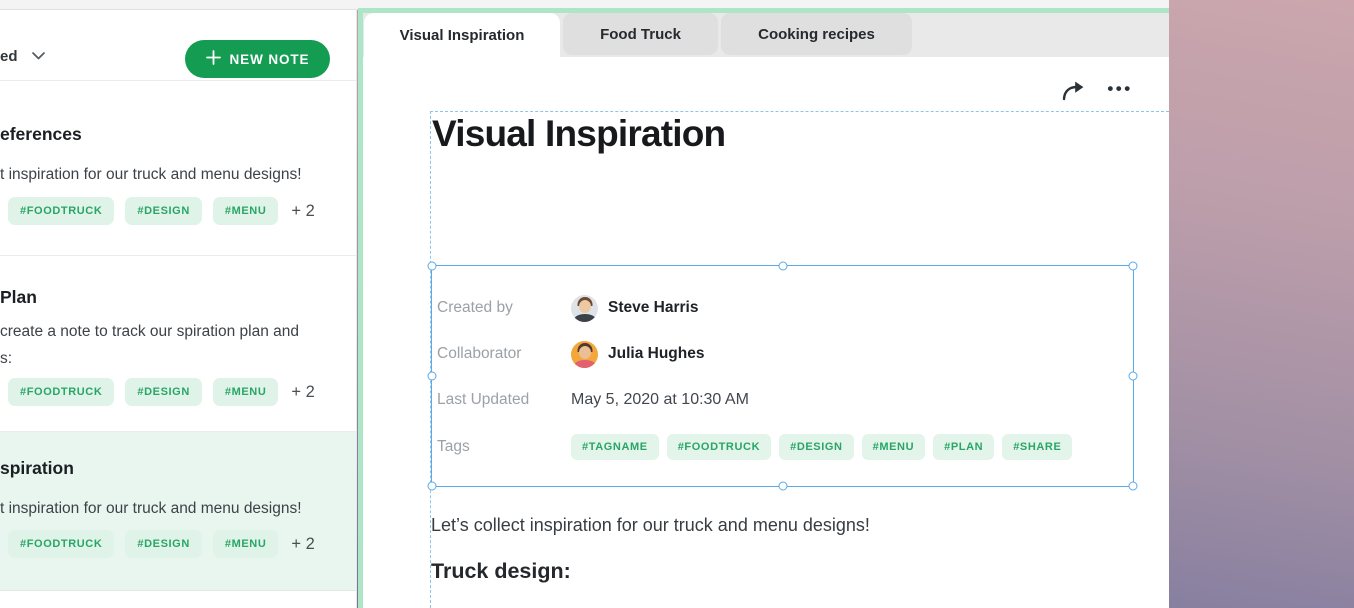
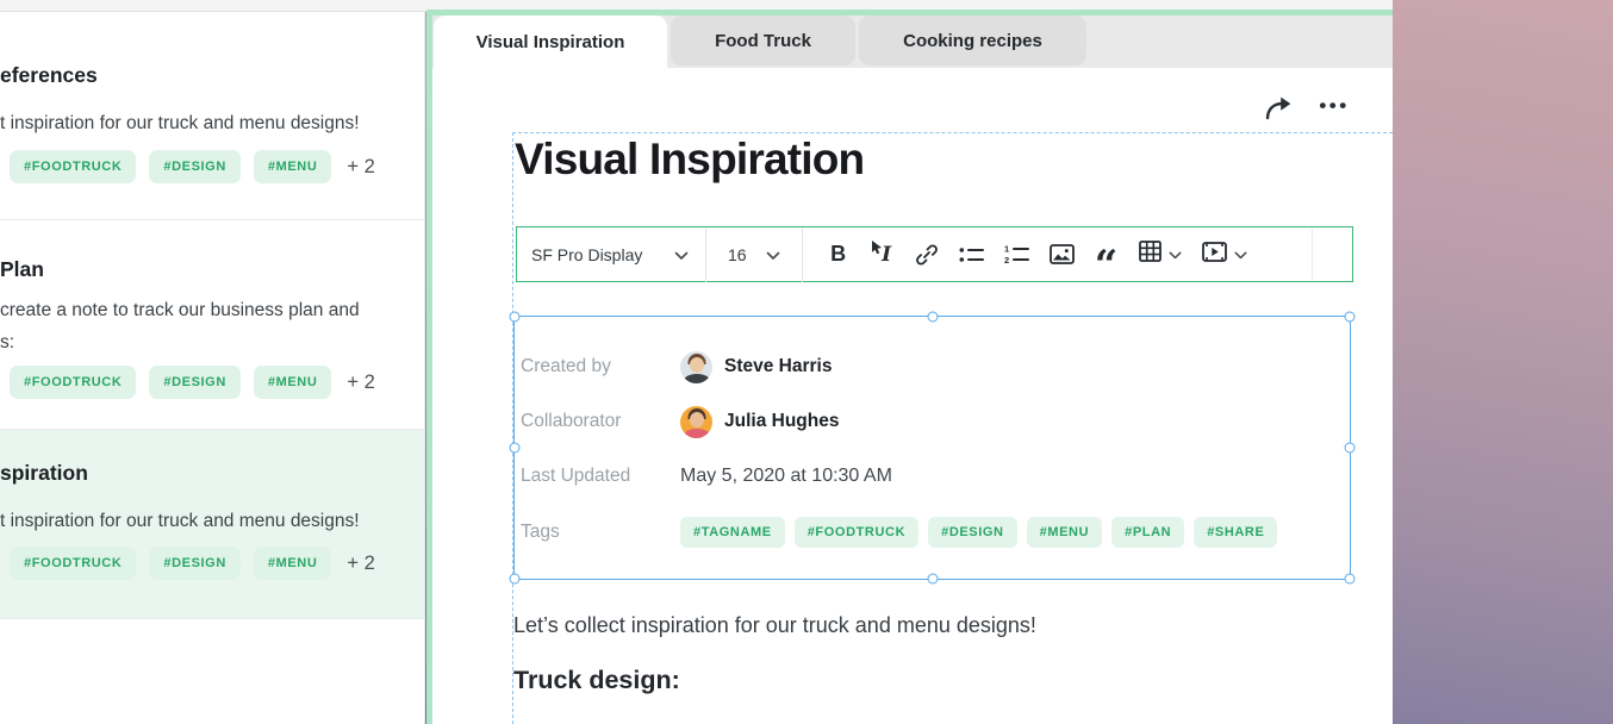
- ed
- NEW NOTE
  eferences
  t inspiration for our truck and menu designs!
  #FOODTRUCK
  #DESIGN
  #MENU
  + 2
  Plan
- create a note to track our spiration plan and
+ create a note to track our business plan and
  s:
  #FOODTRUCK
  #DESIGN
  #MENU
  + 2
  spiration
  t inspiration for our truck and menu designs!
  #FOODTRUCK
  #DESIGN
  #MENU
  + 2
  Visual Inspiration
  Food Truck
  Cooking recipes
  •••
  Visual Inspiration
+ SF Pro Display
+ 16
+ I
+ 1
+ 2
  Created by
  Steve Harris
  Collaborator
  Julia Hughes
  Last Updated
  May 5, 2020 at 10:30 AM
  Tags
  #TAGNAME
  #FOODTRUCK
  #DESIGN
  #MENU
  #PLAN
  #SHARE
  Let’s collect inspiration for our truck and menu designs!
  Truck design:
